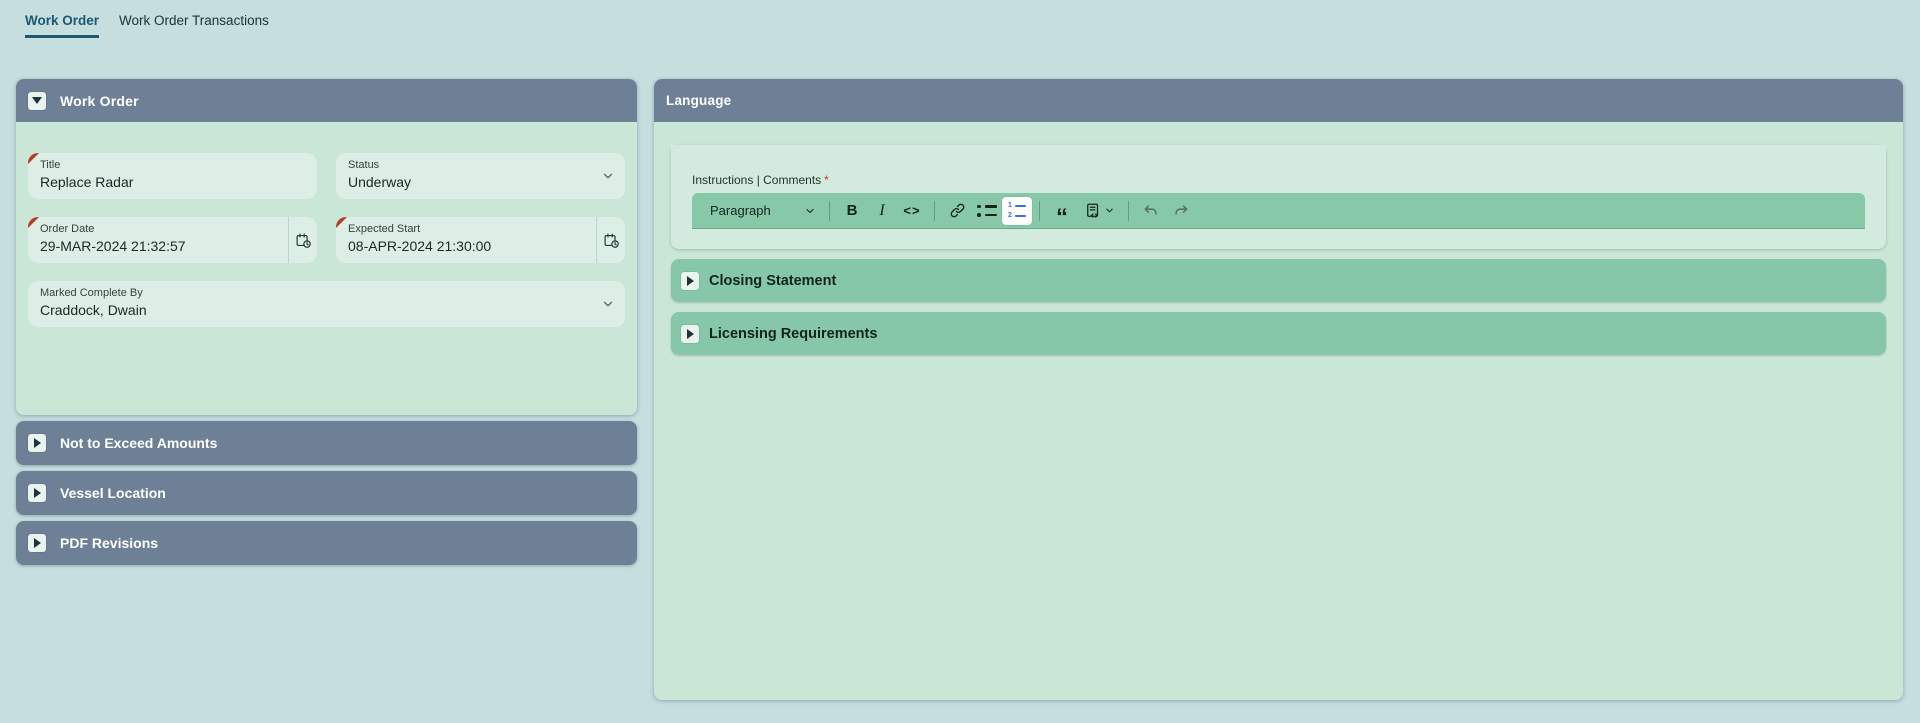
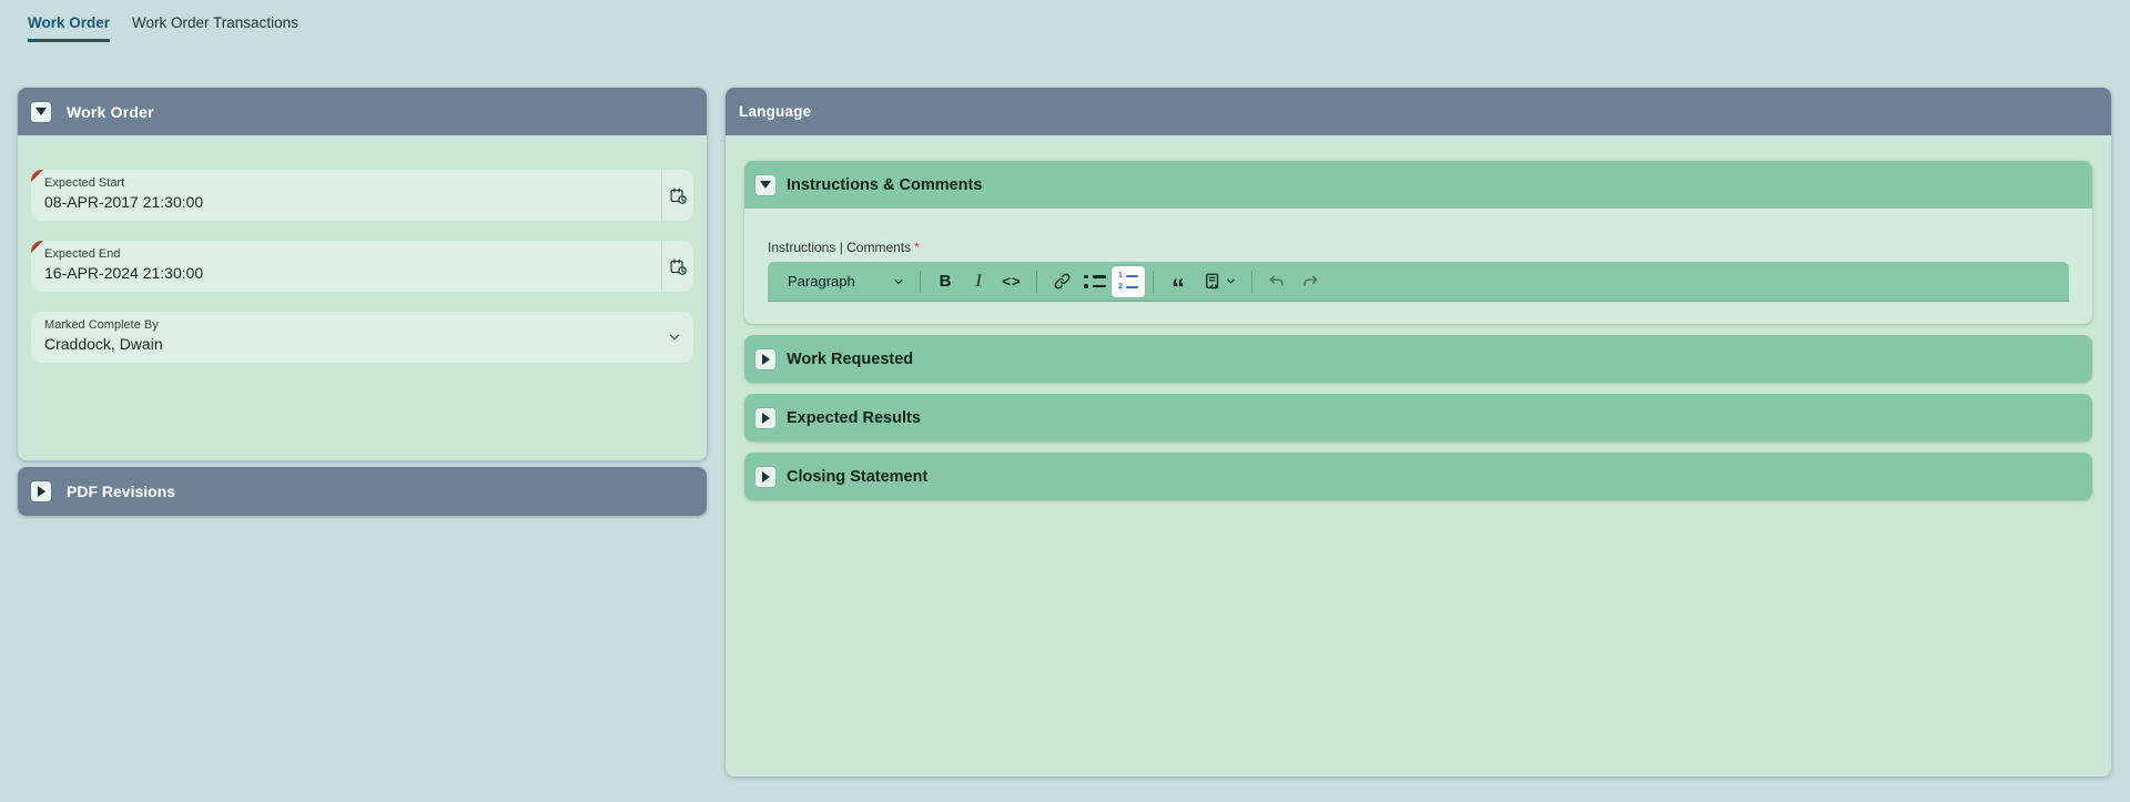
  Work Order
  Work Order Transactions
  Work Order
- Title
- Replace Radar
- Status
- Underway
- Order Date
- 29-MAR-2024 21:32:57
  Expected Start
- 08-APR-2024 21:30:00
+ 08-APR-2017 21:30:00
+ Expected End
+ 16-APR-2024 21:30:00
  Marked Complete By
  Craddock, Dwain
- Not to Exceed Amounts
- Vessel Location
  PDF Revisions
  Language
+ Instructions & Comments
  Instructions | Comments *
  Paragraph
  B
  I
  <>
  “
+ Work Requested
+ Expected Results
  Closing Statement
- Licensing Requirements
